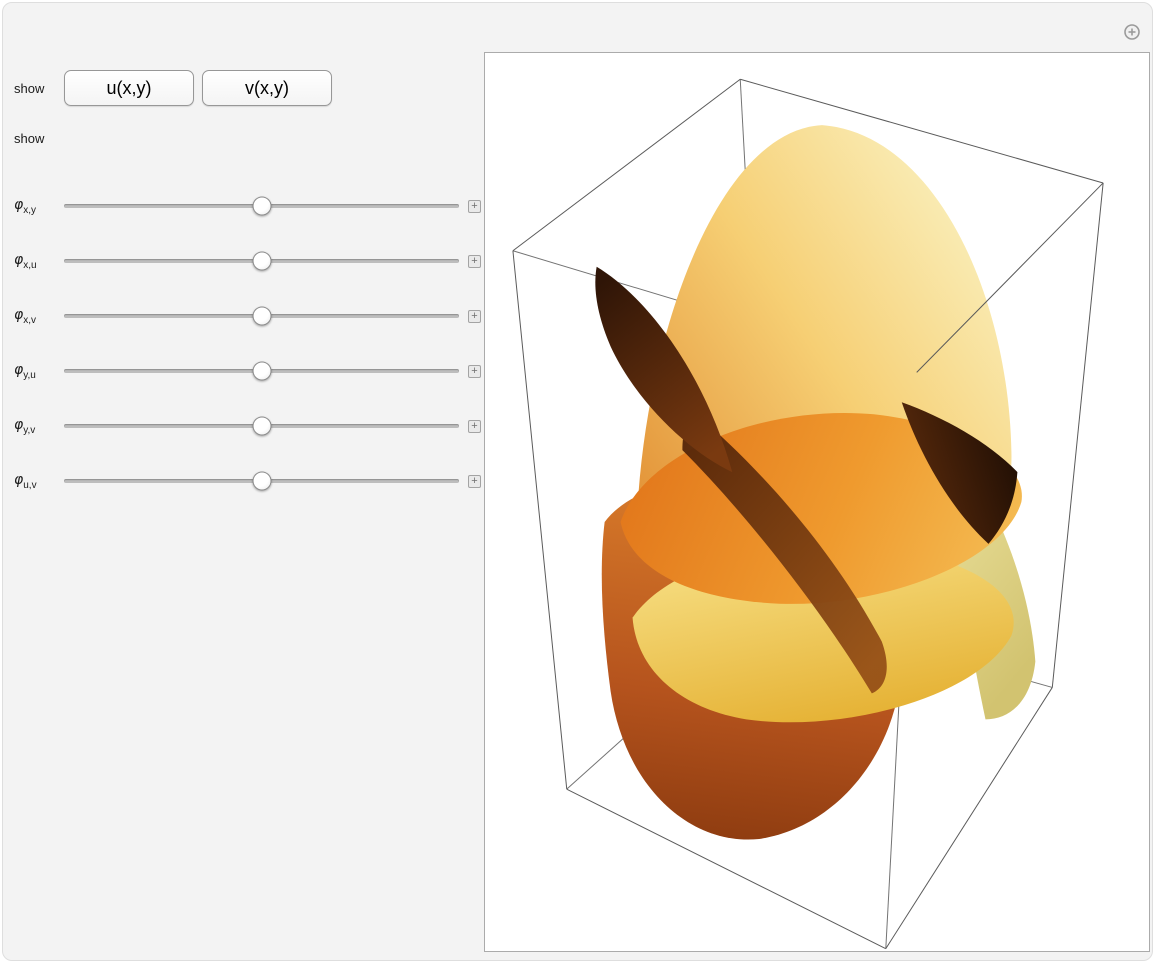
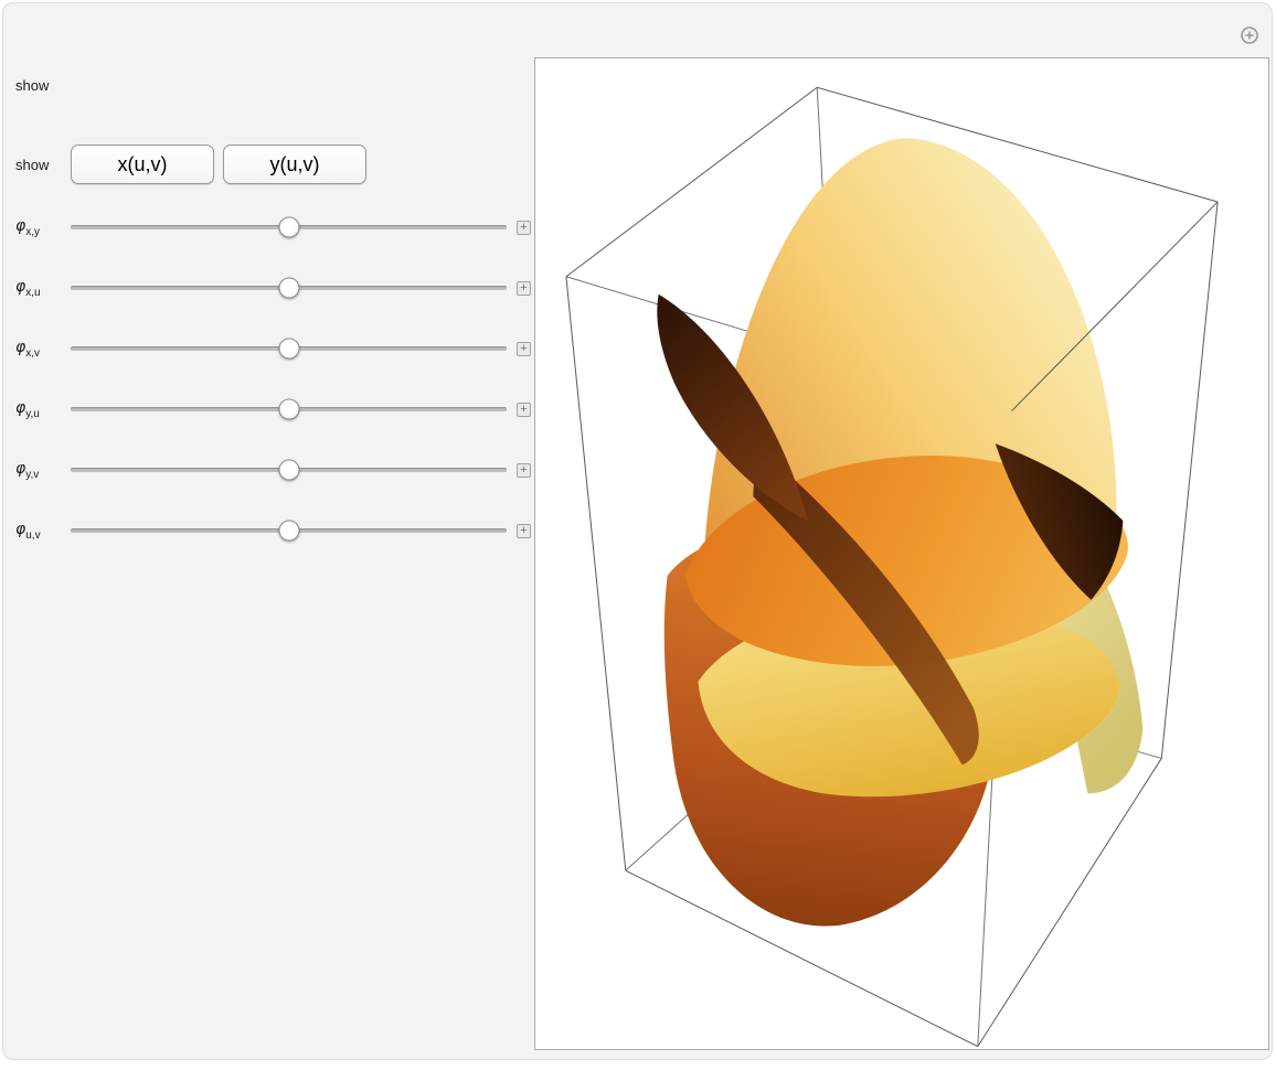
  show
- u(x,y)
- v(x,y)
  show
+ x(u,v)
+ y(u,v)
  φx,y
  +
  φx,u
  +
  φx,v
  +
  φy,u
  +
  φy,v
  +
  φu,v
  +
